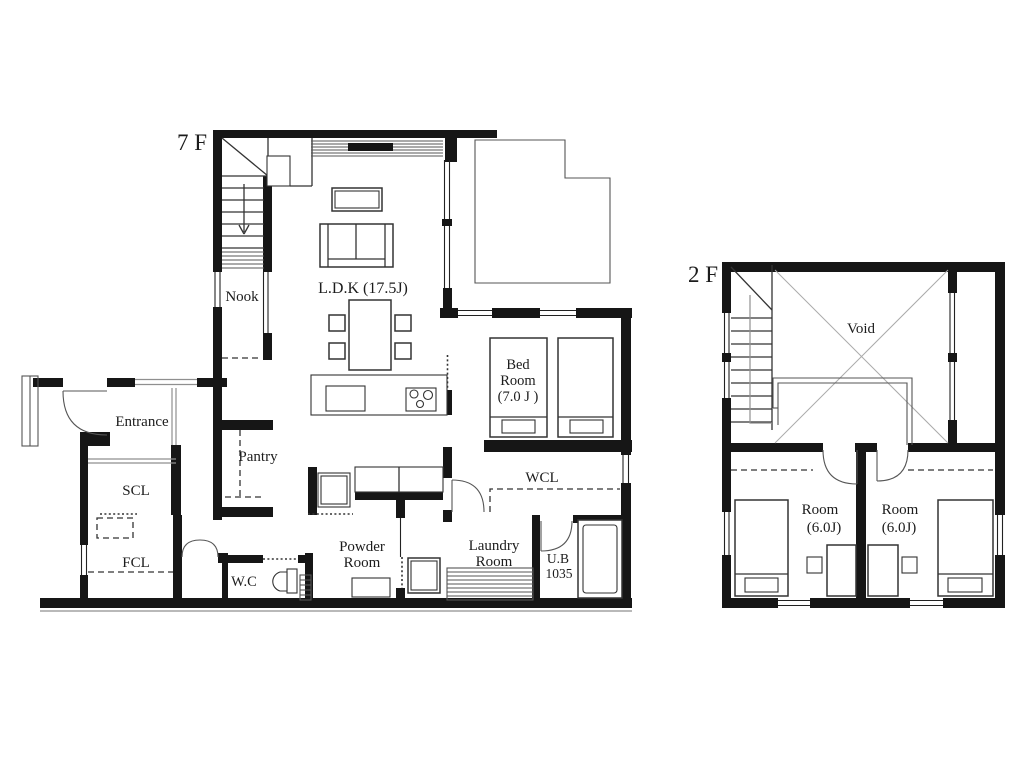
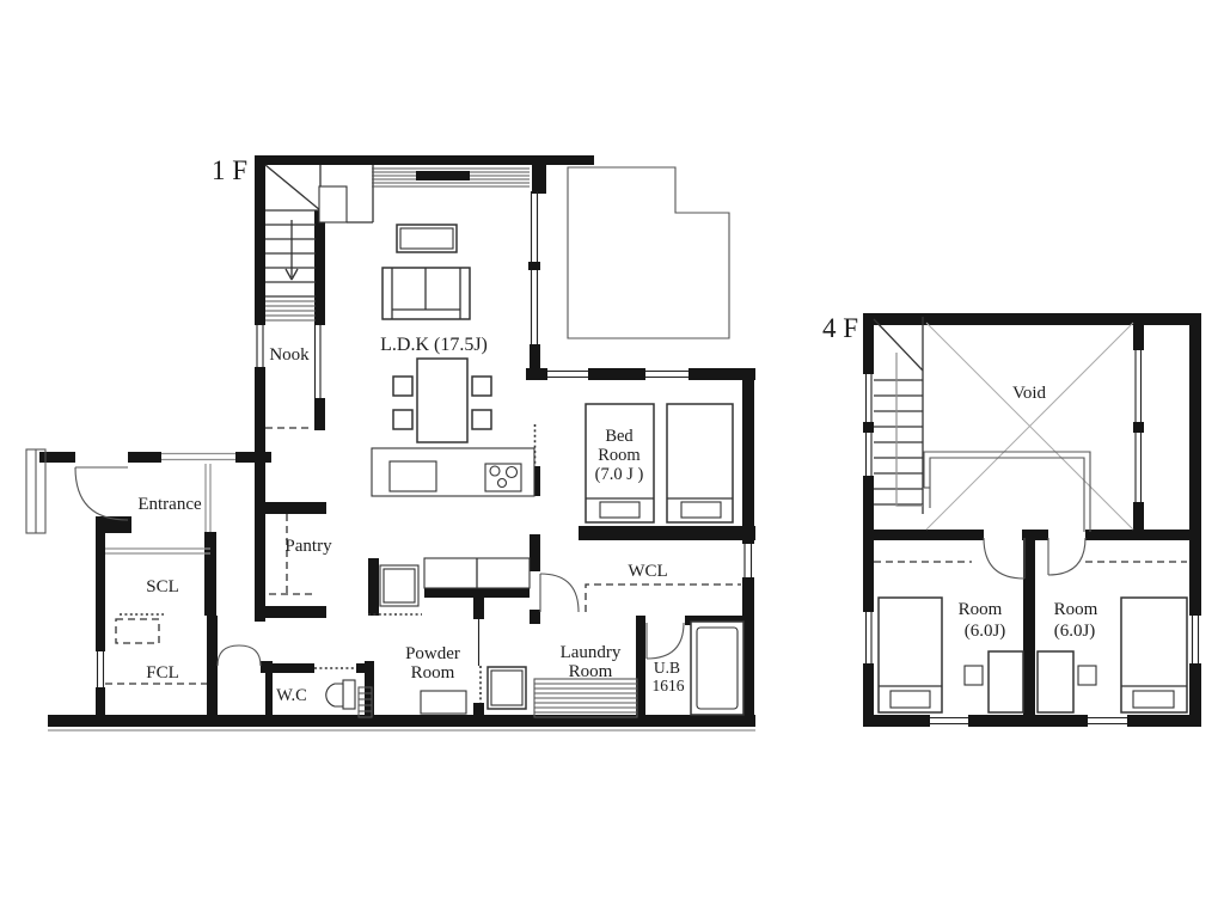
- 7 F
+ 1 F
  Nook
  L.D.K (17.5J)
  Entrance
  SCL
  FCL
  W.C
  Pantry
  Powder
  Room
  Laundry
  Room
  U.B
- 1035
+ 1616
  WCL
  Bed
  Room
  (7.0 J )
- 2 F
+ 4 F
  Void
  Room
  (6.0J)
  Room
  (6.0J)
